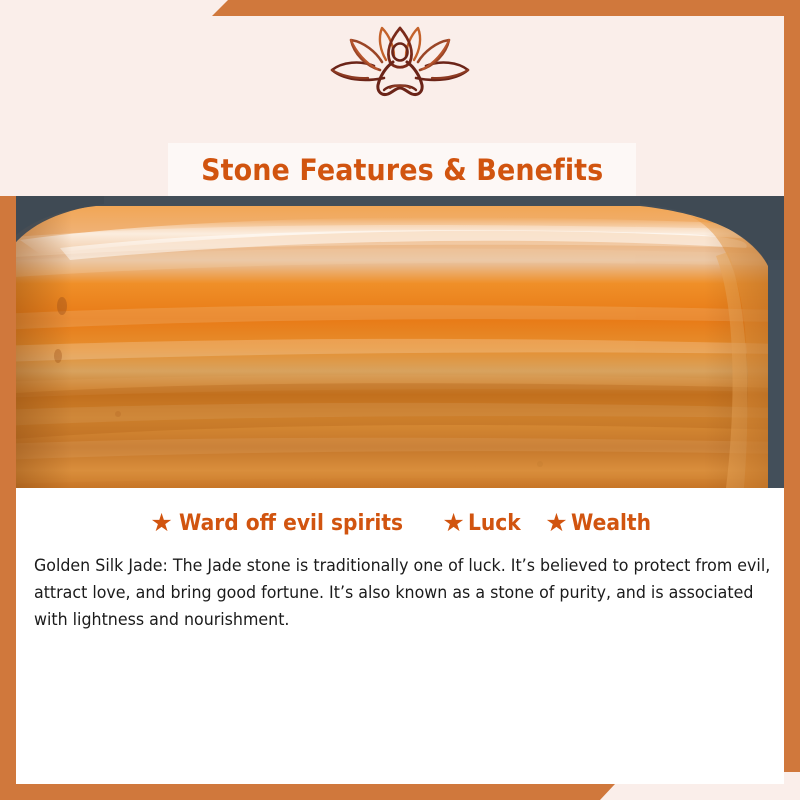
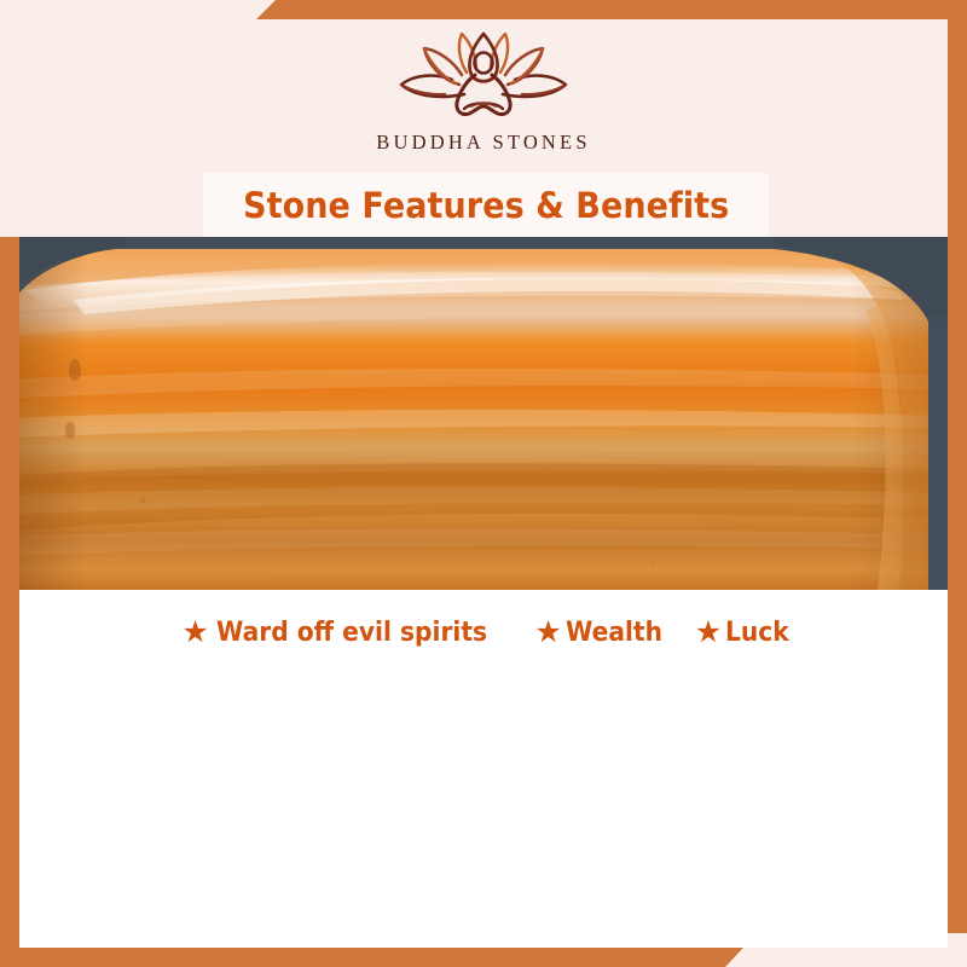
+ BUDDHA STONES
  Stone Features & Benefits
  ★
  Ward off evil spirits
  ★
- Luck
+ Wealth
  ★
- Wealth
+ Luck
- Golden Silk Jade: The Jade stone is traditionally one of luck. It’s believed to protect from evil, attract love, and bring good fortune. It’s also known as a stone of purity, and is associated with lightness and nourishment.
